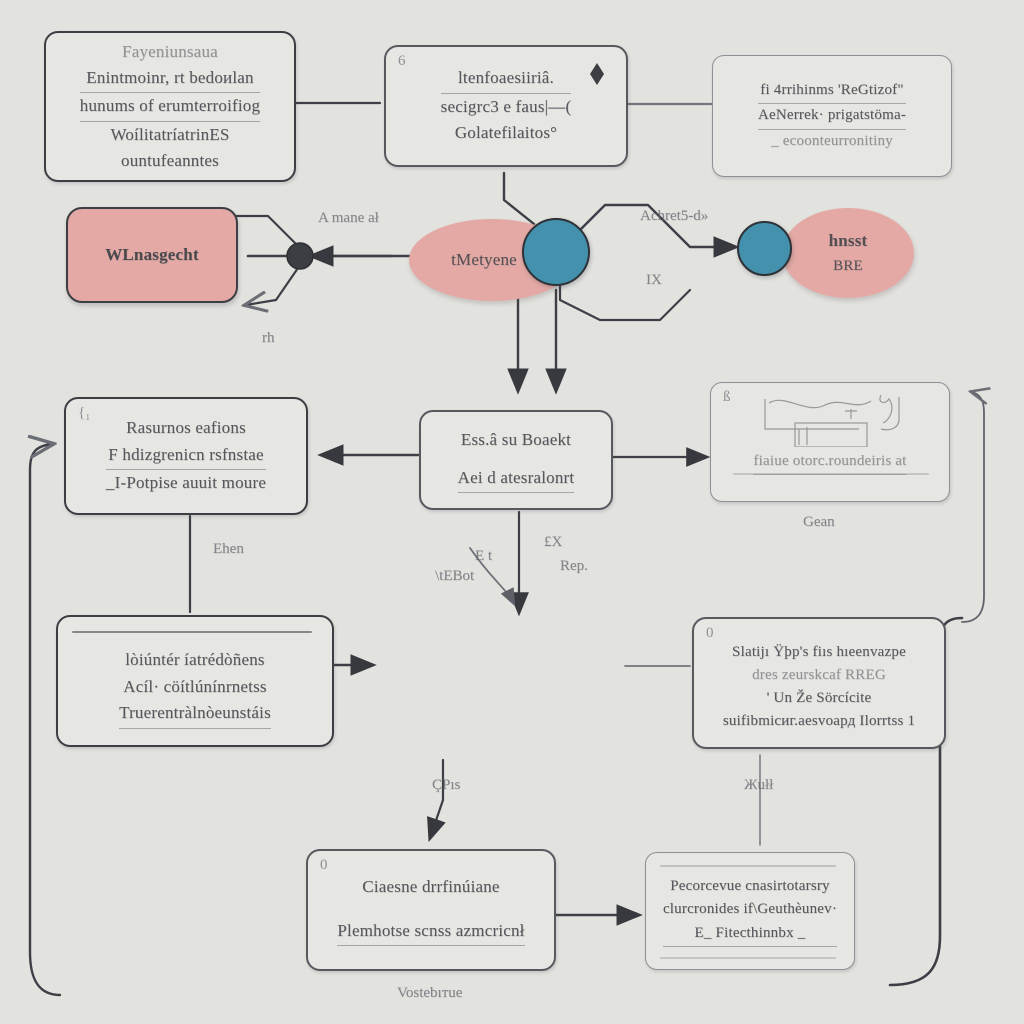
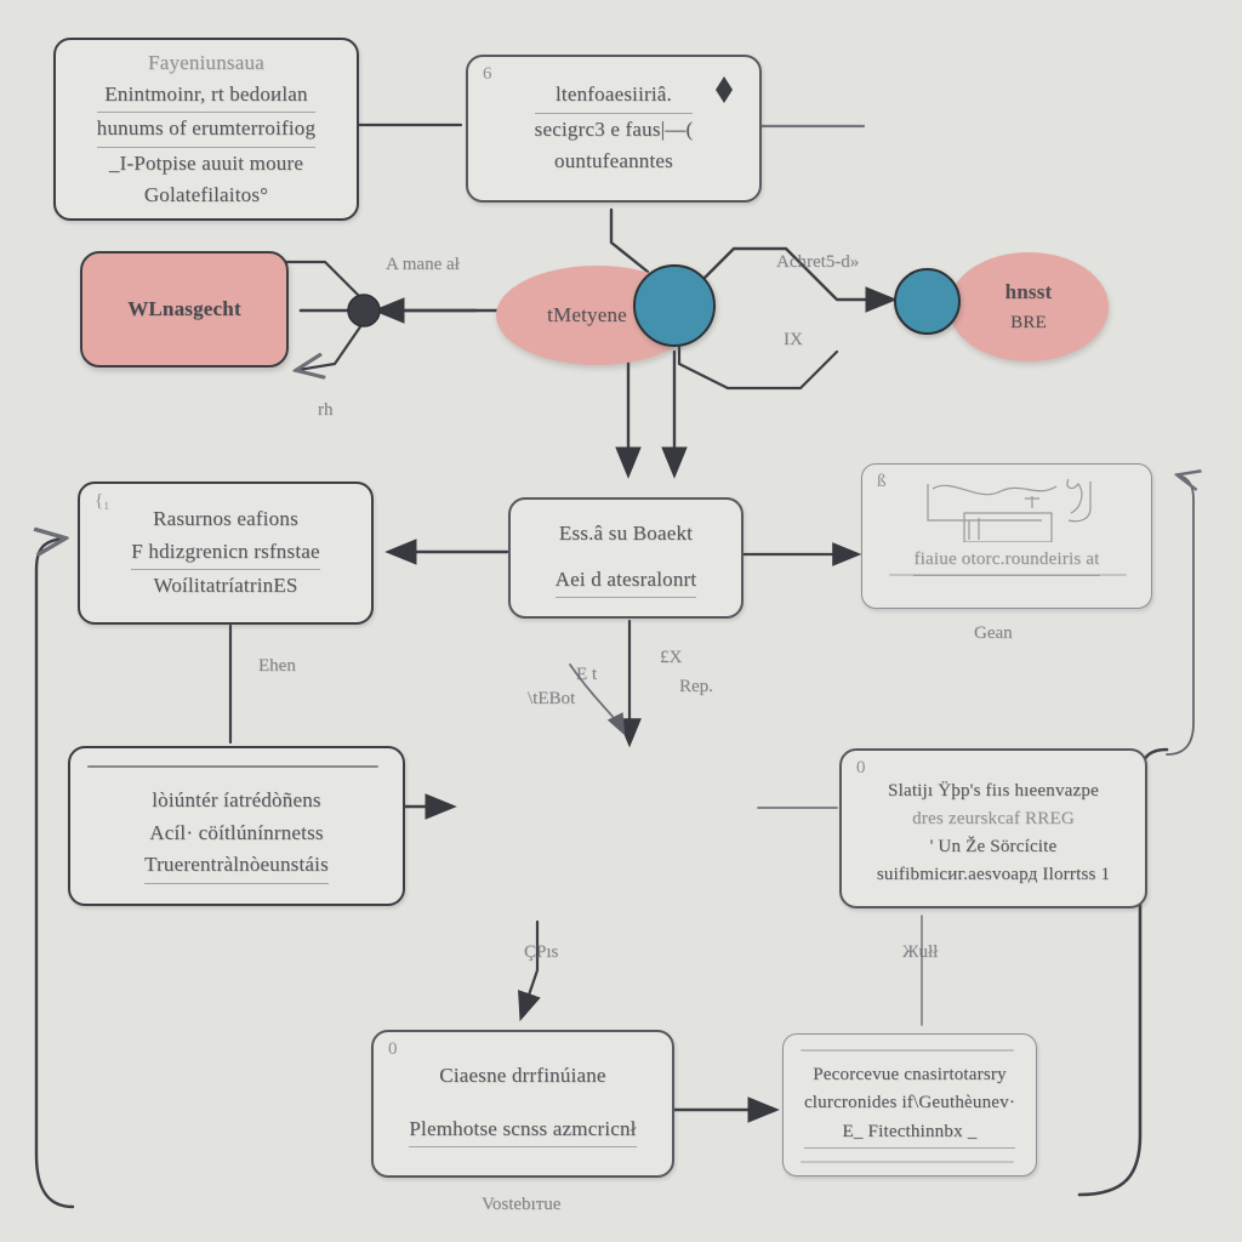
  Fayeniunsaua
  Enintmoinr, rt bedoиlan
  hunums of erumterroifiog
- WoílitatríatrinES
+ _I-Potpise auuit moure
- ountufeanntes
+ Golatefilaitos°
  6
  ltenfoaesiiriâ.
  secigrc3 e faus|—(
- Golatefilaitos°
+ ountufeanntes
- fi 4rrihinms 'ReGtizof"
- AeNerrek· prigatstöma-
- _ ecoonteurronitiny
  WLnasgecht
  tMetyene
  hnsst
  BRE
  {₁
  Rasurnos eafions
  F hdizgrenicn rsfnstae
- _I-Potpise auuit moure
+ WoílitatríatrinES
  Ess.â su Boaekt
  Aei d atesralonrt
  ß
  fiaiue otorc.roundeiris at
  lòiúntér íatrédòñens
  Acíl· cöítlúnínrnetss
  Truerentràlnòeunstáis
  0
  Slatijı Ÿþp's fiıs hıеenvazрe
  dres zeurskcaf RREG
  ' Un Že Sörсícite
  suifibmiсиг.аesvoард Ilorrtss 1
  0
  Ciaesne drrfinúiane
  Plemhotse scnss azmcricnł
  Pecorcevue cnasirtotarsry
  clurcronides if\Geuthèunev·
  E_ Fitecthinnbx _
  A mane ał
  rh
  Achret5-d»
  IX
  Ehen
  E t
  \tEBot
  £X
  Rep.
  Gean
  ÇPıs
  Жułł
  Vostebıтuе
